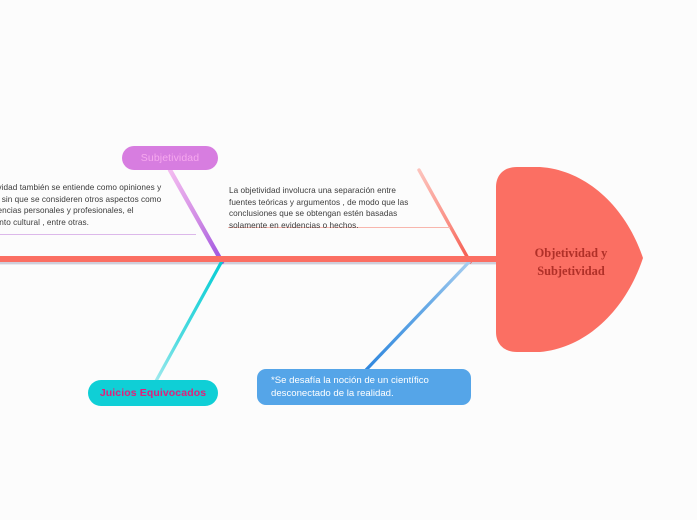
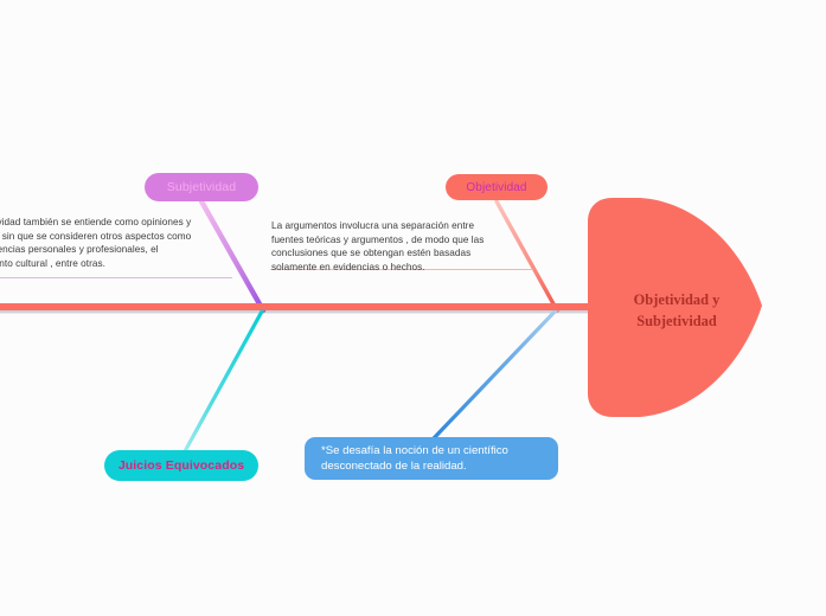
  idad también se entiende como opiniones y sin que se consideren otros aspectos como ncias personales y profesionales, el nto cultural , entre otras.
- La objetividad involucra una separación entre fuentes teóricas y argumentos , de modo que las conclusiones que se obtengan estén basadas solamente en evidencias o hechos.
+ La argumentos involucra una separación entre fuentes teóricas y argumentos , de modo que las conclusiones que se obtengan estén basadas solamente en evidencias o hechos.
  Subjetividad
+ Objetividad
  Juicios Equivocados
  *Se desafía la noción de un científico desconectado de la realidad.
  Objetividad y
  Subjetividad
